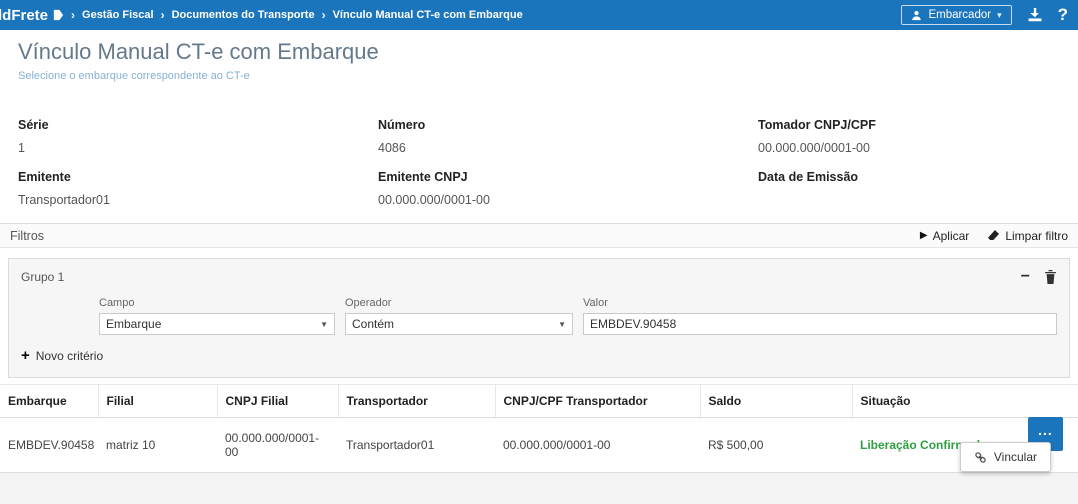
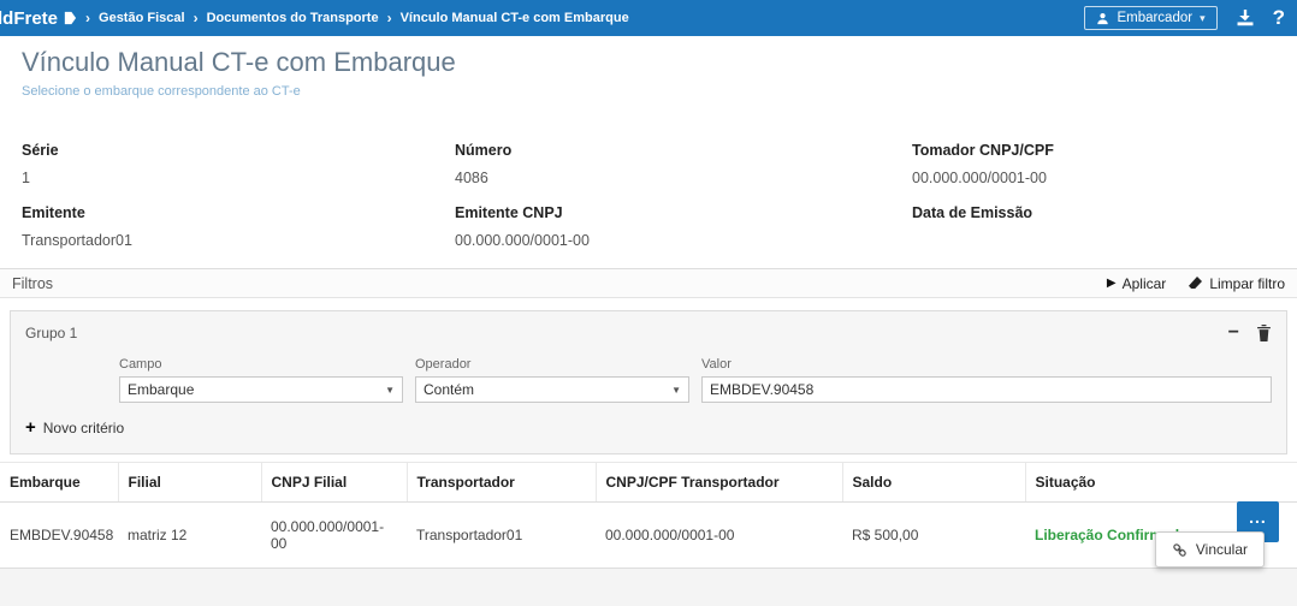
  ldFrete
  ›
  Gestão Fiscal
  ›
  Documentos do Transporte
  ›
  Vínculo Manual CT-e com Embarque
  Embarcador
  ▾
  ?
  Vínculo Manual CT-e com Embarque
  Selecione o embarque correspondente ao CT-e
  Série
  1
  Número
  4086
  Tomador CNPJ/CPF
  00.000.000/0001-00
  Emitente
  Transportador01
  Emitente CNPJ
  00.000.000/0001-00
  Data de Emissão
  Filtros
  ▶
  Aplicar
  Limpar filtro
  Grupo 1
  −
  Campo
  Embarque
  ▼
  Operador
  Contém
  ▼
  Valor
  EMBDEV.90458
  +
  Novo critério
  Embarque	Filial	CNPJ Filial	Transportador	CNPJ/CPF Transportador	Saldo	Situação
- EMBDEV.90458	matriz 10	00.000.000/0001-00	Transportador01	00.000.000/0001-00	R$ 500,00	Liberação Confir
+ EMBDEV.90458	matriz 12	00.000.000/0001-00	Transportador01	00.000.000/0001-00	R$ 500,00	Liberação Confir
  ...
  Vincular
